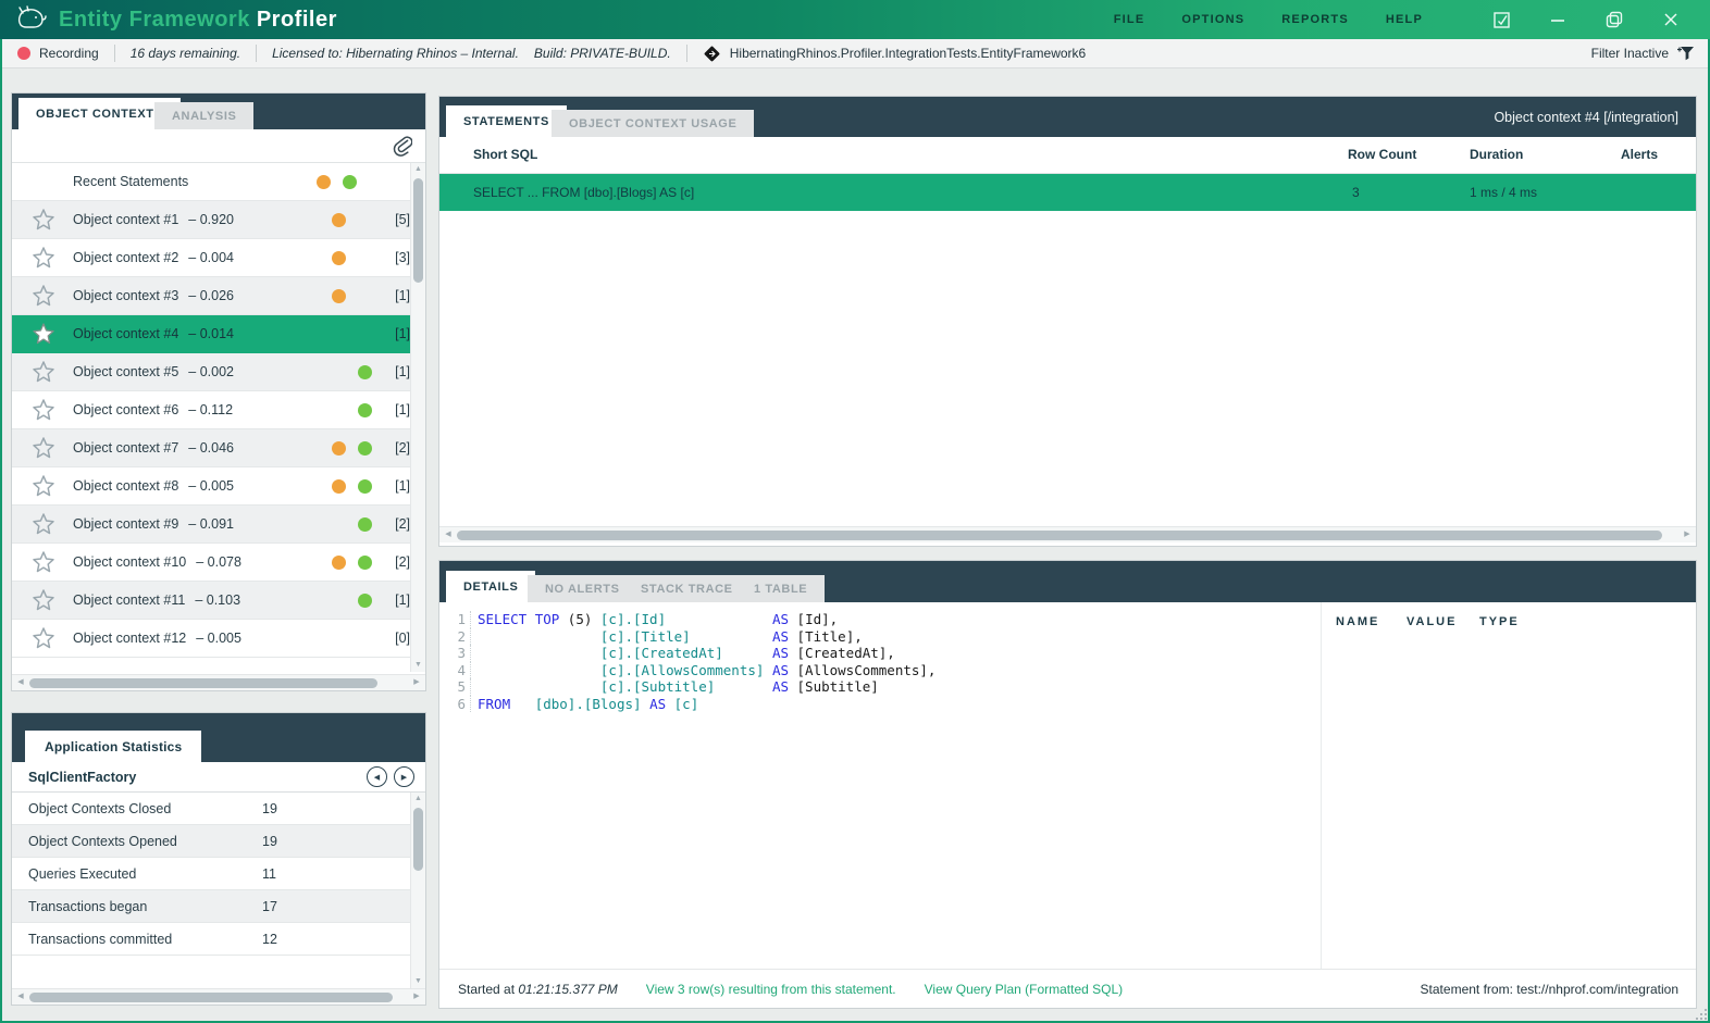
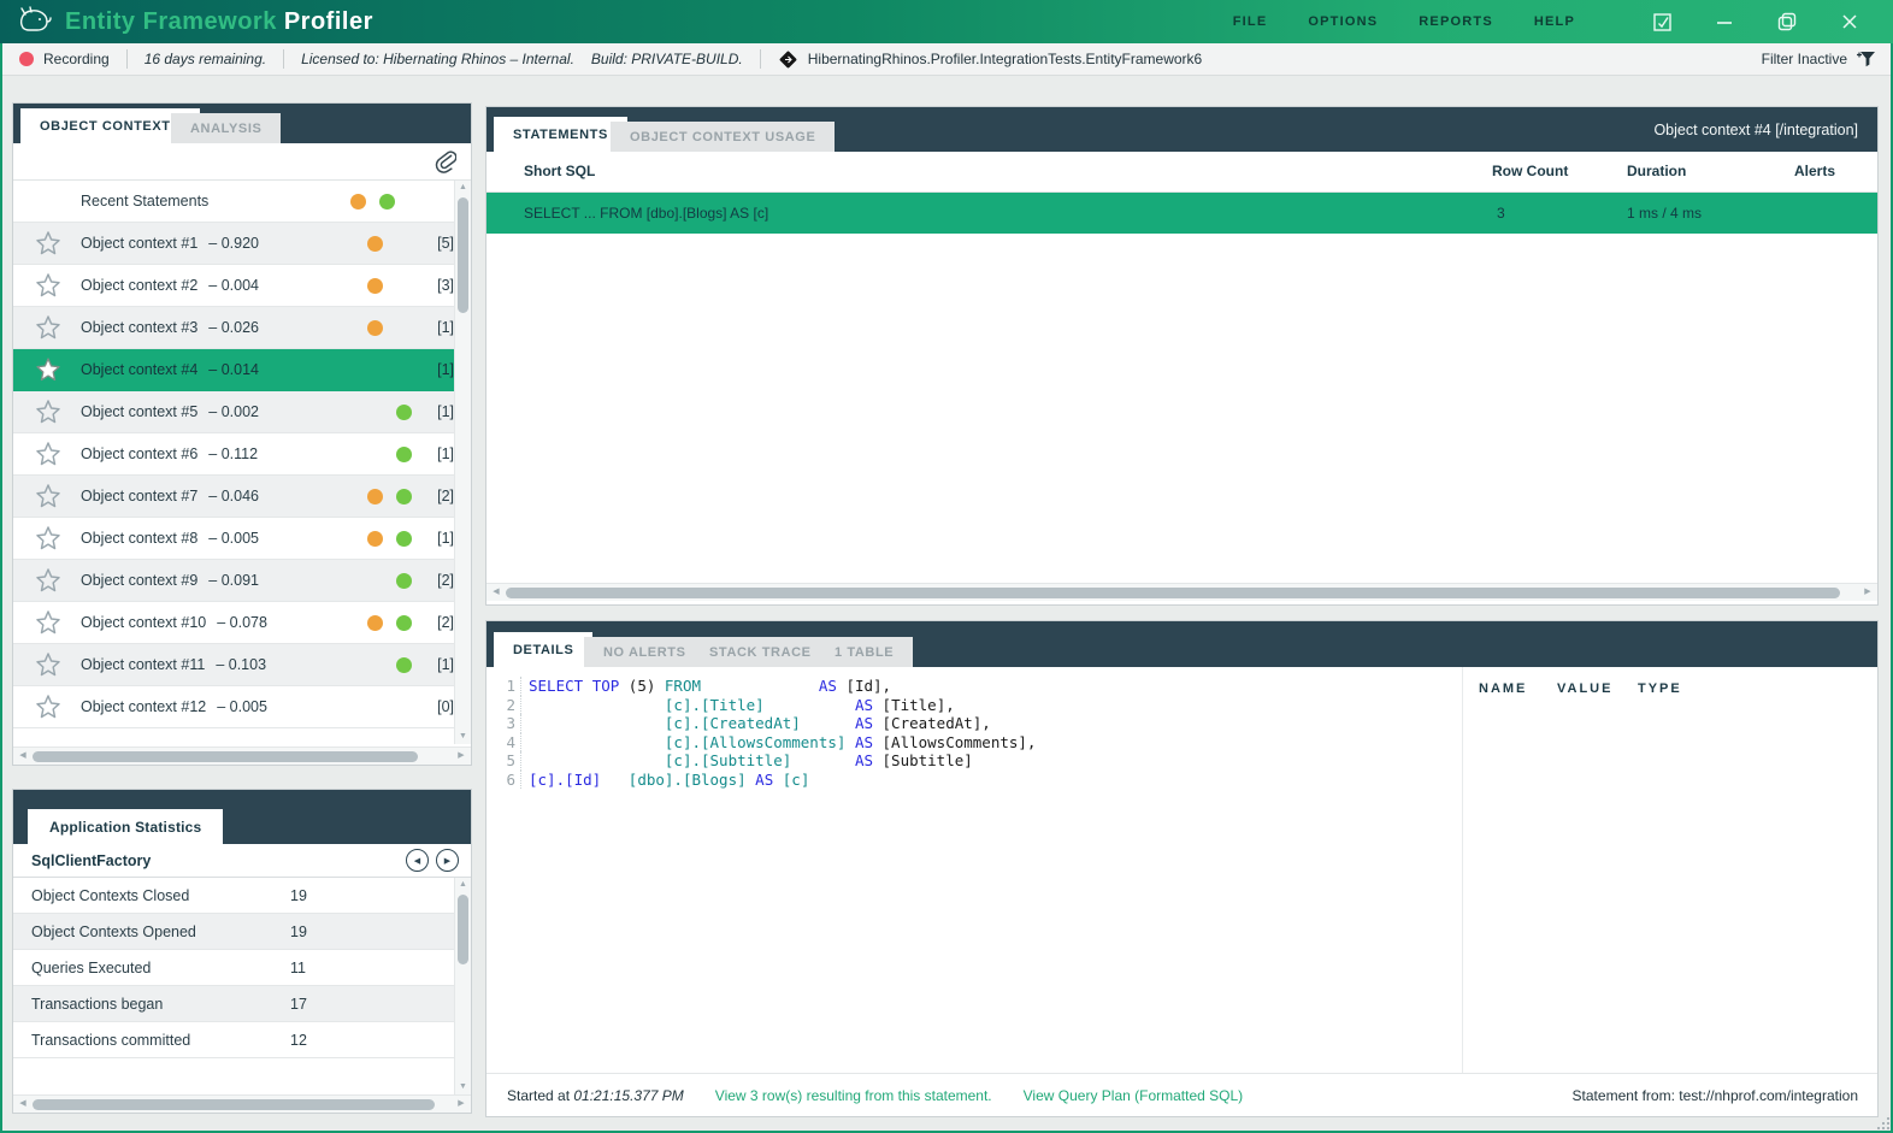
  Entity Framework Profiler
  FILE
  OPTIONS
  REPORTS
  HELP
  Recording
  16 days remaining.
  Licensed to: Hibernating Rhinos – Internal.
  Build: PRIVATE-BUILD.
  HibernatingRhinos.Profiler.IntegrationTests.EntityFramework6
  Filter Inactive
  OBJECT CONTEXT
  ANALYSIS
  Recent Statements
  Object context #1
  – 0.920
  [5]
  Object context #2
  – 0.004
  [3]
  Object context #3
  – 0.026
  [1]
  Object context #4
  – 0.014
  [1]
  Object context #5
  – 0.002
  [1]
  Object context #6
  – 0.112
  [1]
  Object context #7
  – 0.046
  [2]
  Object context #8
  – 0.005
  [1]
  Object context #9
  – 0.091
  [2]
  Object context #10
  – 0.078
  [2]
  Object context #11
  – 0.103
  [1]
  Object context #12
  – 0.005
  [0]
  Application Statistics
  SqlClientFactory
  Object Contexts Closed
  19
  Object Contexts Opened
  19
  Queries Executed
  11
  Transactions began
  17
  Transactions committed
  12
  STATEMENTS
  OBJECT CONTEXT USAGE
  Object context #4 [/integration]
  Short SQL
  Row Count
  Duration
  Alerts
  SELECT ... FROM [dbo].[Blogs] AS [c]
  3
  1 ms / 4 ms
  DETAILS
  NO ALERTS
  STACK TRACE
  1 TABLE
  1
- SELECT TOP (5) [c].[Id] AS [Id],
+ SELECT TOP (5) FROM AS [Id],
  2
  [c].[Title] AS [Title],
  3
  [c].[CreatedAt] AS [CreatedAt],
  4
  [c].[AllowsComments] AS [AllowsComments],
  5
  [c].[Subtitle] AS [Subtitle]
  6
- FROM [dbo].[Blogs] AS [c]
+ [c].[Id] [dbo].[Blogs] AS [c]
  NAME
  VALUE
  TYPE
  Started at 01:21:15.377 PM
  View 3 row(s) resulting from this statement.
  View Query Plan (Formatted SQL)
  Statement from: test://nhprof.com/integration
